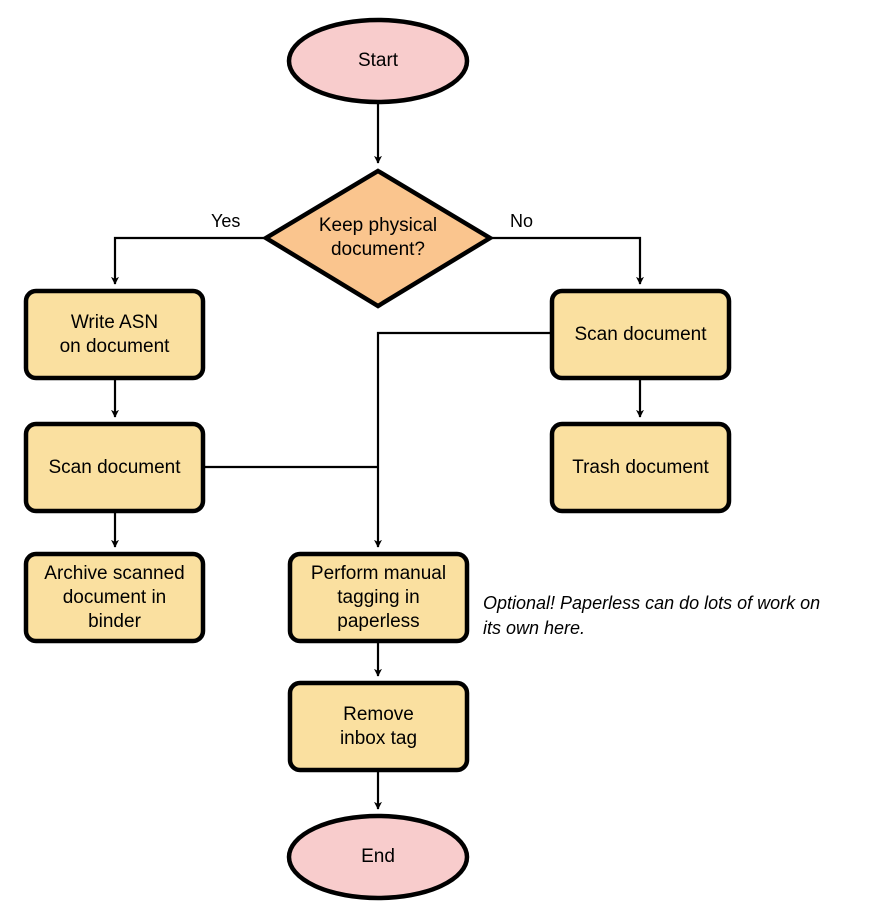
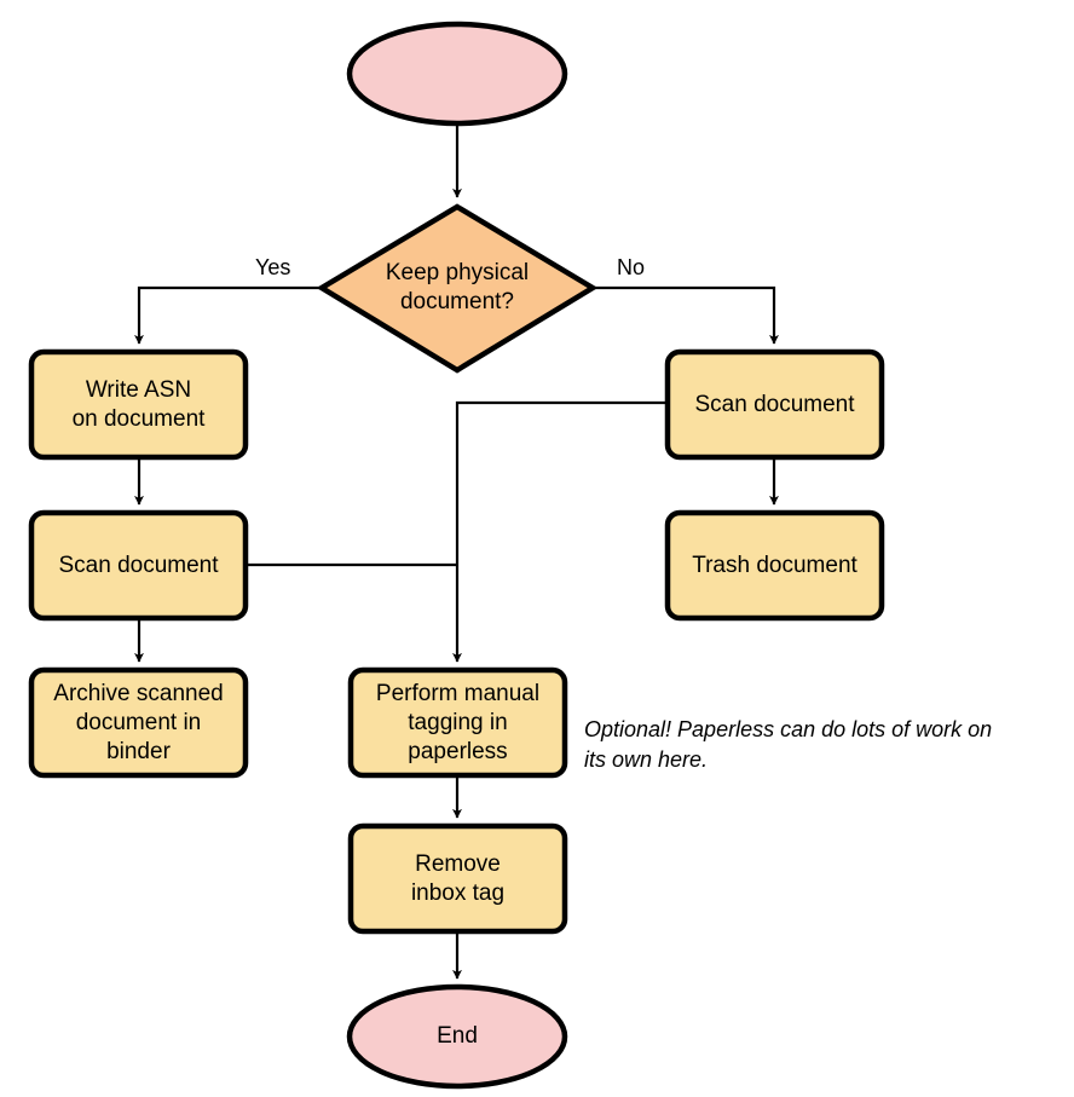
- Start
  Keep physical
  document?
  Write ASN
  on document
  Scan document
  Archive scanned
  document in
  binder
  Scan document
  Trash document
  Perform manual
  tagging in
  paperless
  Remove
  inbox tag
  End
  Yes
  No
  Optional! Paperless can do lots of work on
  its own here.
